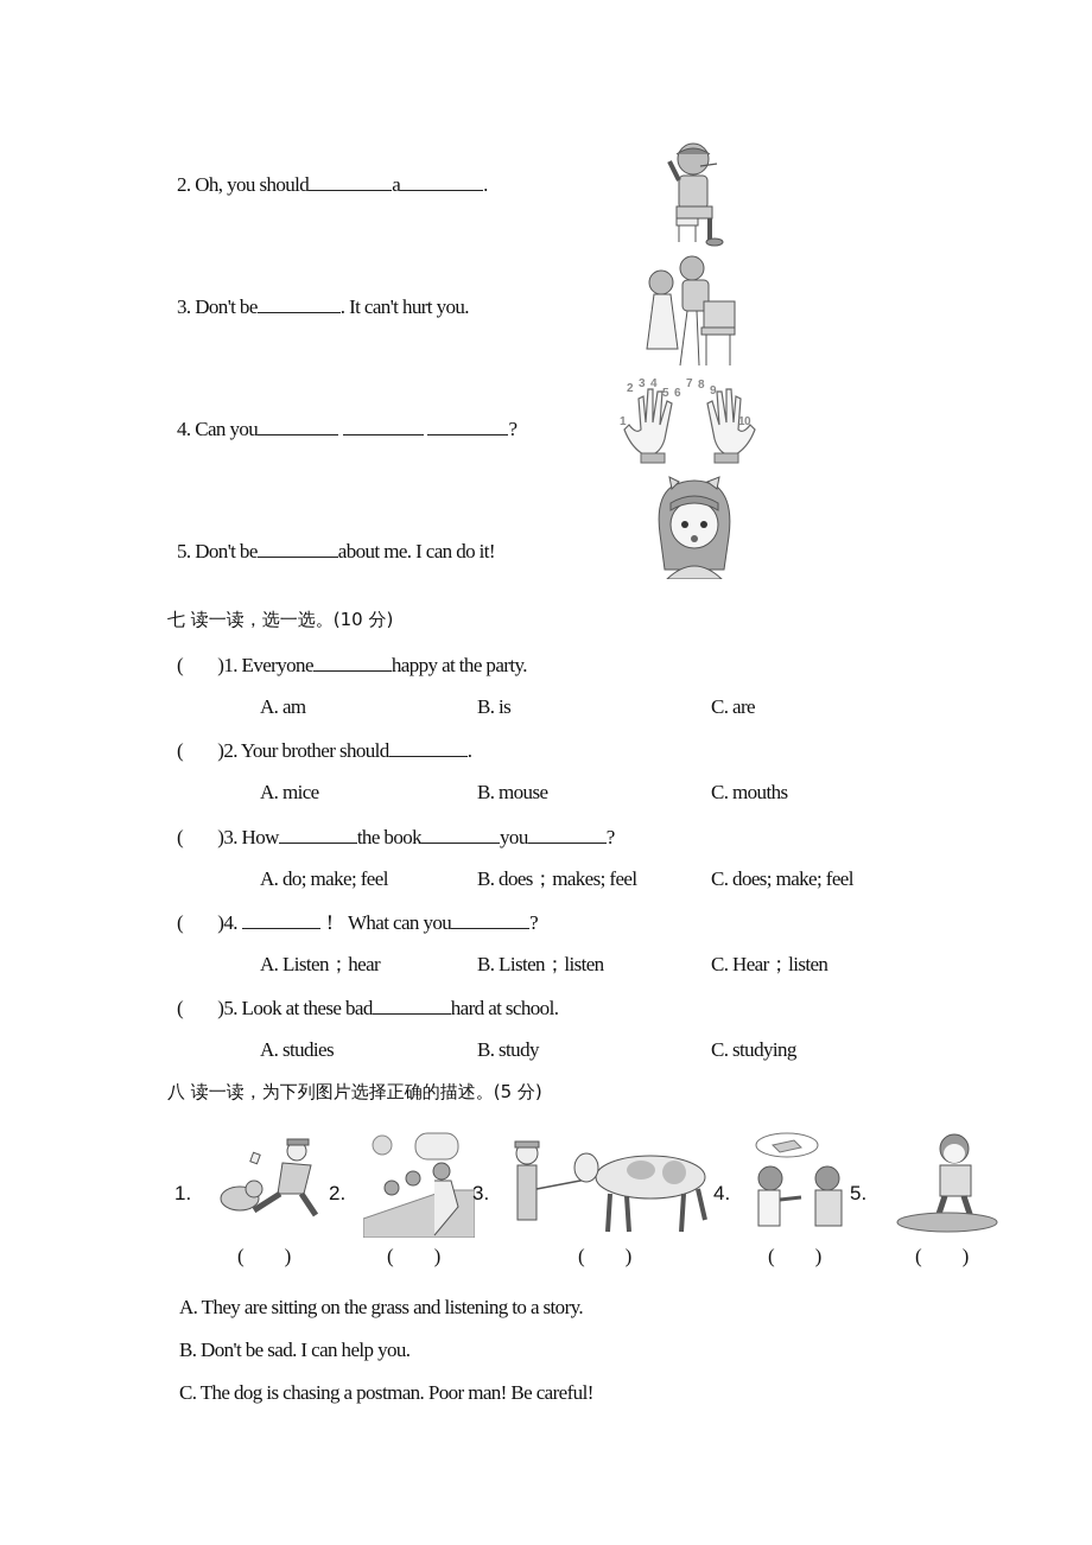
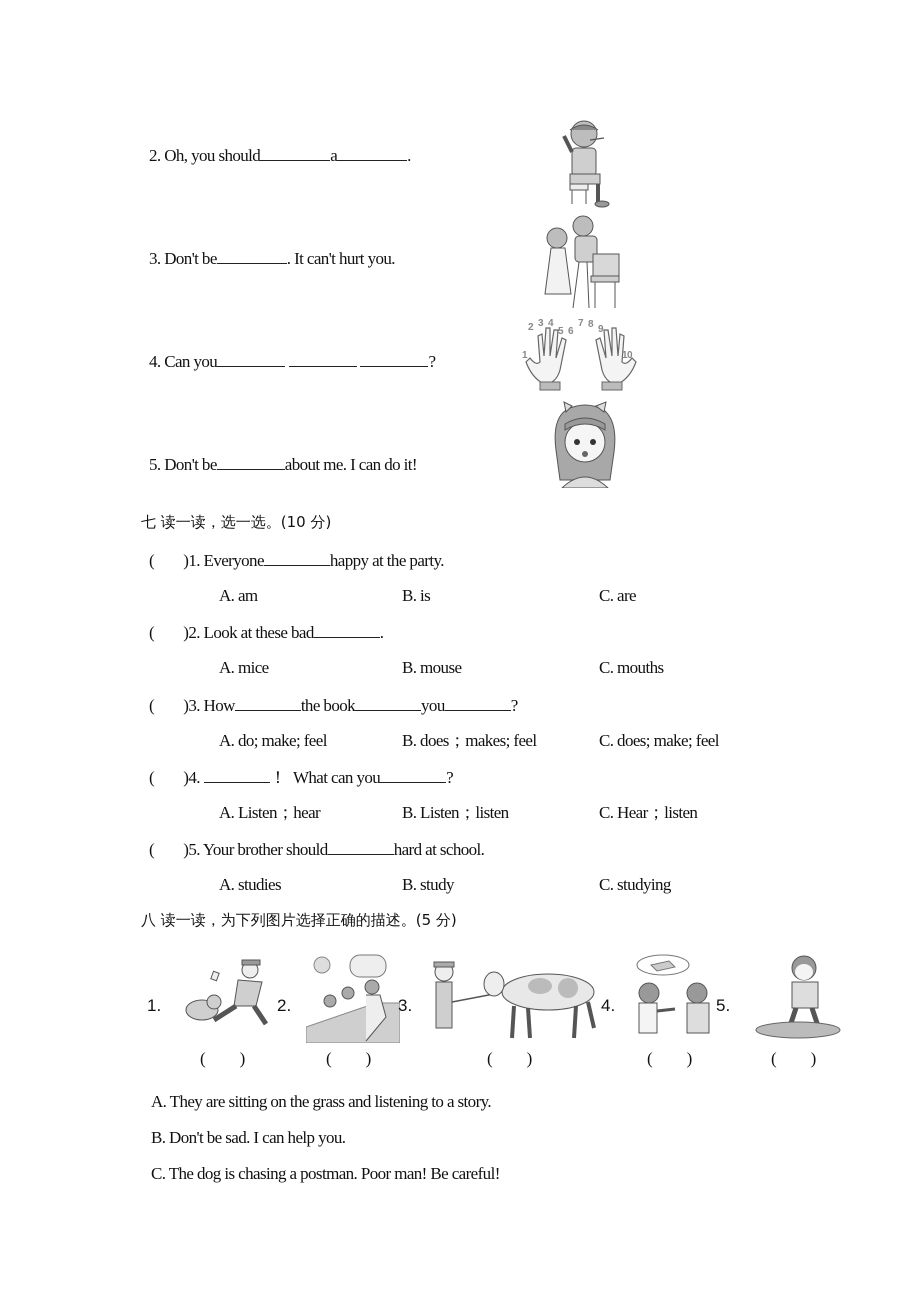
  2. Oh, you should a .
  3. Don't be . It can't hurt you.
  4. Can you ?
  5. Don't be about me. I can do it!
  1
  2
  3
  4
  5
  6
  7
  8
  9
  10
  七 读一读，选一选。(10 分)
  ( )1. Everyone happy at the party.
  A. am
  B. is
  C. are
- ( )2. Your brother should .
+ ( )2. Look at these bad .
  A. mice
  B. mouse
  C. mouths
  ( )3. How the book you ?
  A. do; make; feel
  B. does；makes; feel
  C. does; make; feel
  ( )4. ！ What can you ?
  A. Listen；hear
  B. Listen；listen
  C. Hear；listen
- ( )5. Look at these bad hard at school.
+ ( )5. Your brother should hard at school.
  A. studies
  B. study
  C. studying
  八 读一读，为下列图片选择正确的描述。(5 分)
  1.
  2.
  3.
  4.
  5.
  ( )
  ( )
  ( )
  ( )
  ( )
  A. They are sitting on the grass and listening to a story.
  B. Don't be sad. I can help you.
  C. The dog is chasing a postman. Poor man! Be careful!
